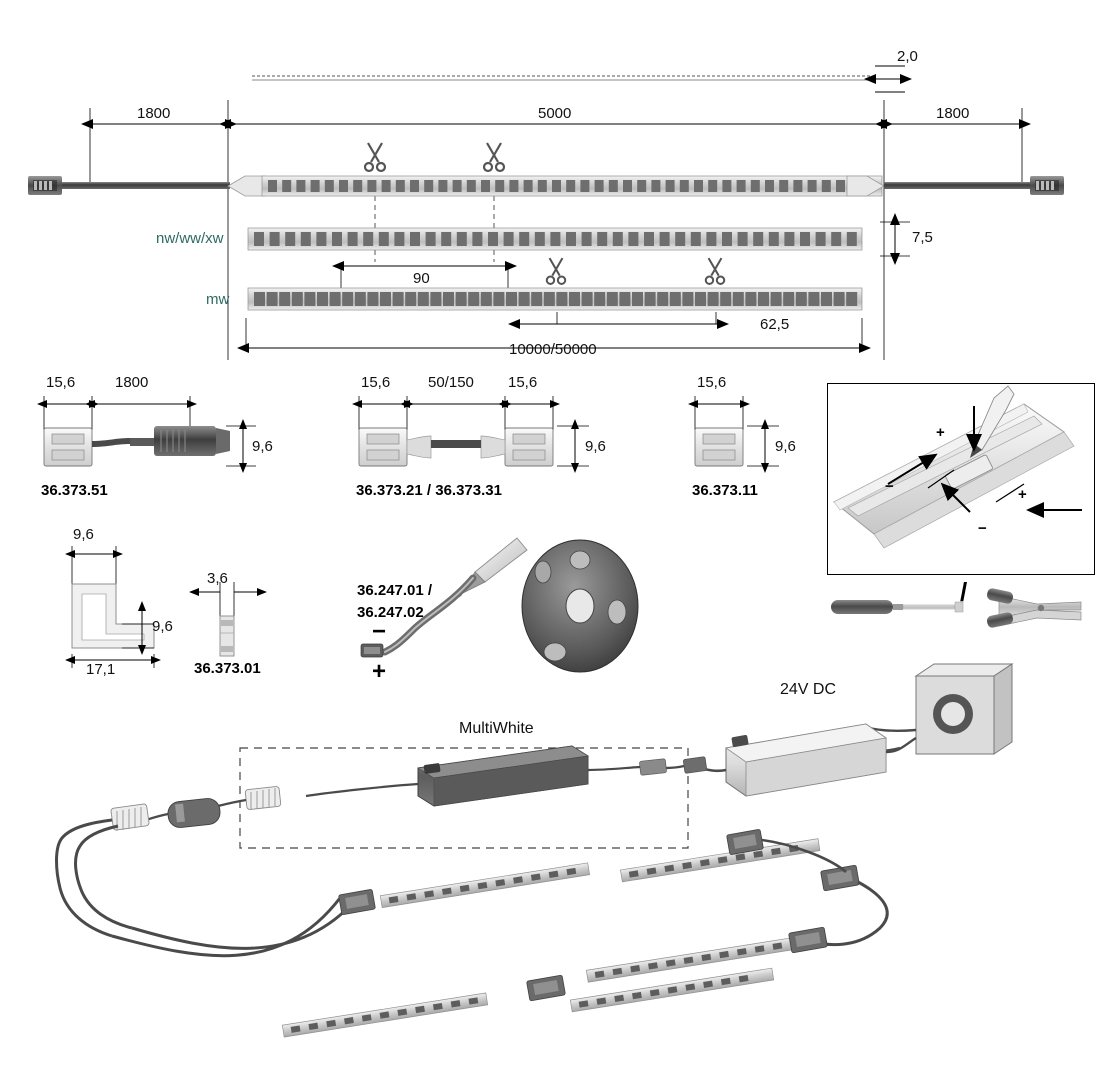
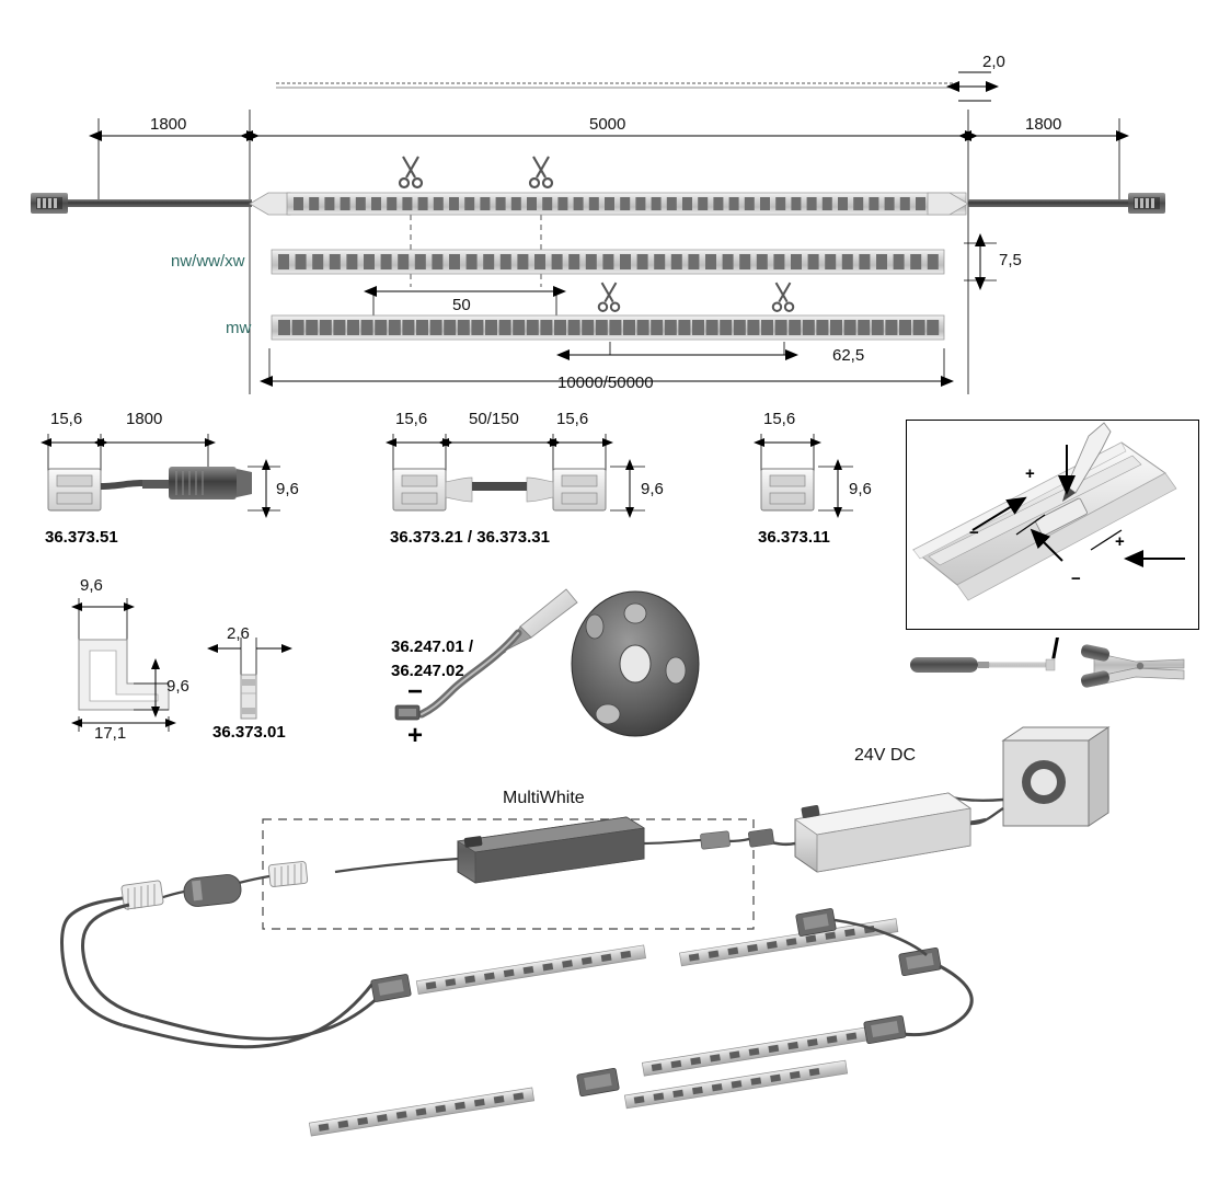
  2,0
  1800
  5000
  1800
  nw/ww/xw
  mw
  7,5
- 90
+ 50
  62,5
  10000/50000
  15,6
  1800
  9,6
  36.373.51
  15,6
  50/150
  15,6
  9,6
  36.373.21 / 36.373.31
  15,6
  9,6
  36.373.11
  +
  +
  −
  −
  /
  9,6
  9,6
  17,1
- 3,6
+ 2,6
  36.373.01
  36.247.01 /
  36.247.02
  −
  +
  MultiWhite
  24V DC
